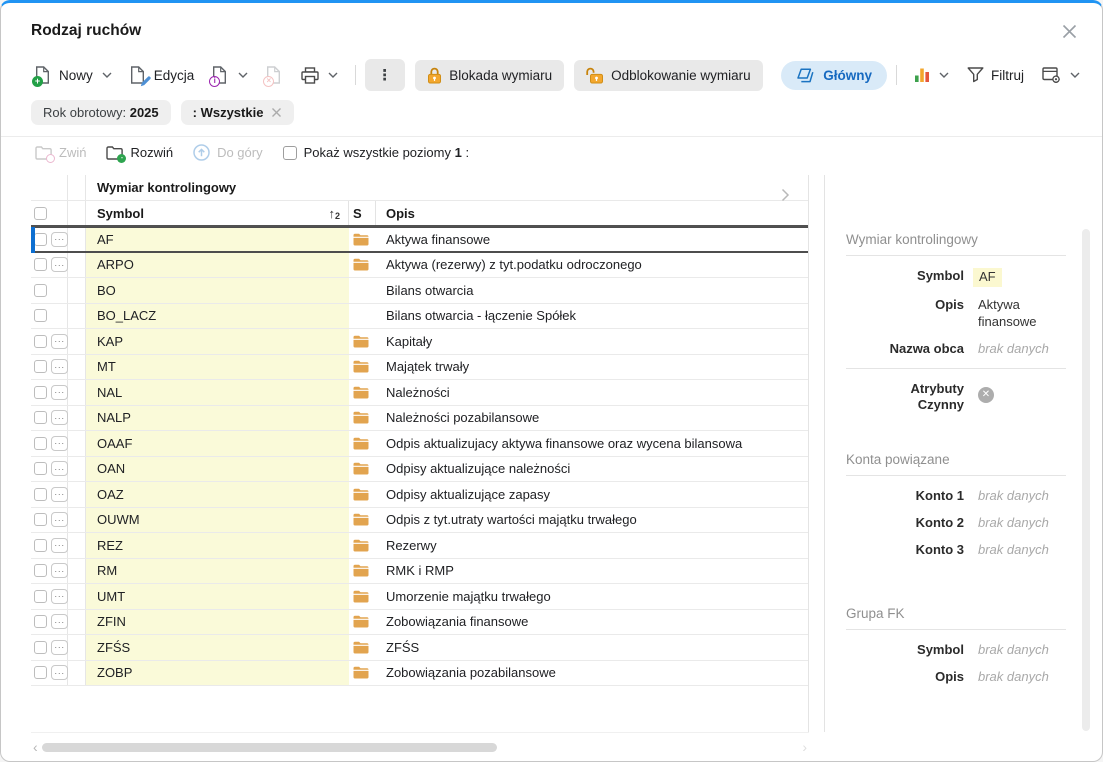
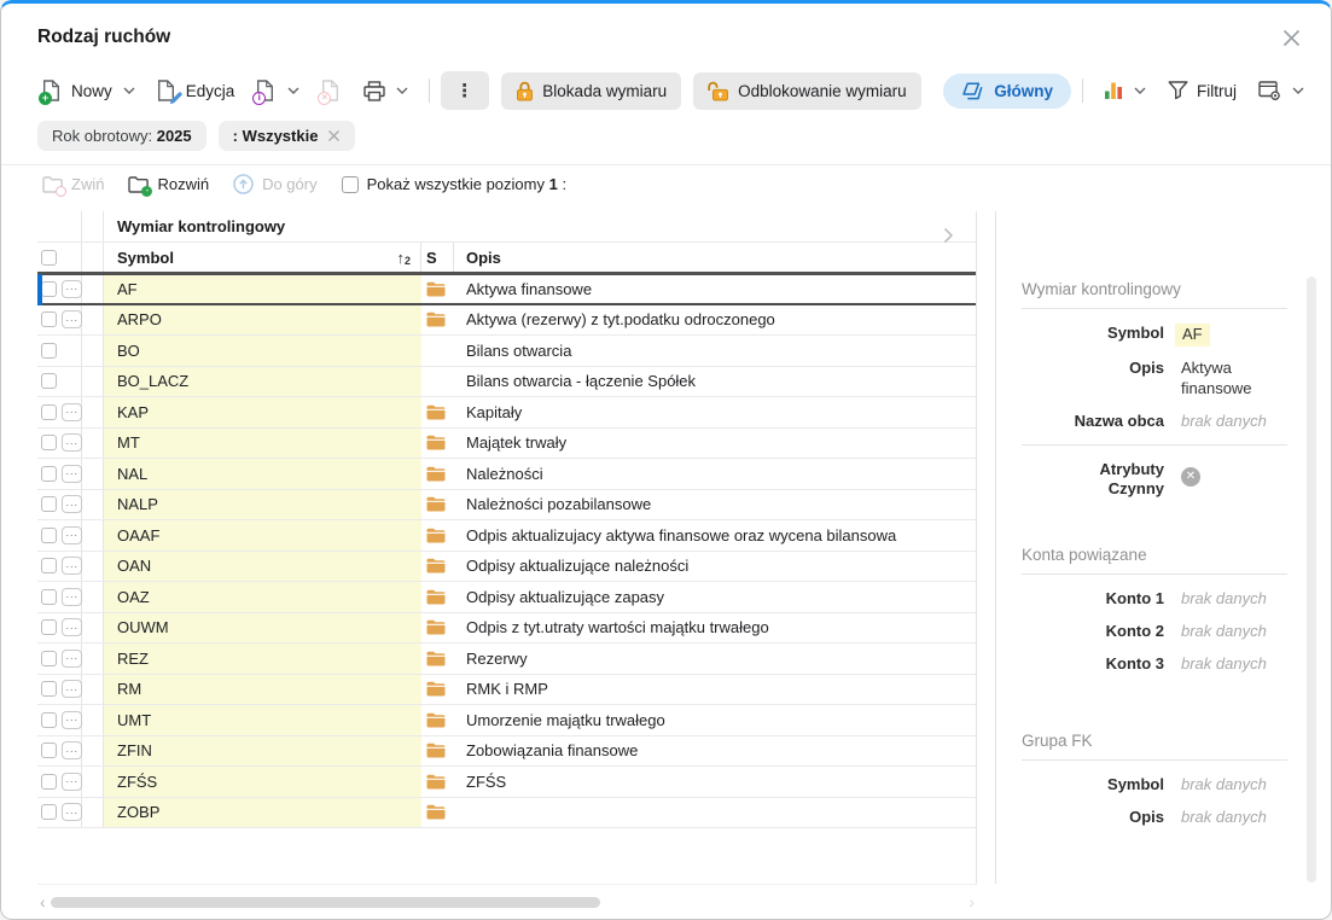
  Rodzaj ruchów
  +
  Nowy
  Edycja
  i
  ×
  ⋮
  Blokada wymiaru
  Odblokowanie wymiaru
  Główny
  Filtruj
  Rok obrotowy: 2025
  : Wszystkie
  Zwiń
  -
  Rozwiń
  Do góry
  Pokaż wszystkie poziomy 1 :
  Wymiar kontrolingowy
  Symbol
  ↑
  2
  S
  Opis
  ···
  AF
  Aktywa finansowe
  ···
  ARPO
  Aktywa (rezerwy) z tyt.podatku odroczonego
  BO
  Bilans otwarcia
  BO_LACZ
  Bilans otwarcia - łączenie Spółek
  ···
  KAP
  Kapitały
  ···
  MT
  Majątek trwały
  ···
  NAL
  Należności
  ···
  NALP
  Należności pozabilansowe
  ···
  OAAF
  Odpis aktualizujacy aktywa finansowe oraz wycena bilansowa
  ···
  OAN
  Odpisy aktualizujące należności
  ···
  OAZ
  Odpisy aktualizujące zapasy
  ···
  OUWM
  Odpis z tyt.utraty wartości majątku trwałego
  ···
  REZ
  Rezerwy
  ···
  RM
  RMK i RMP
  ···
  UMT
  Umorzenie majątku trwałego
  ···
  ZFIN
  Zobowiązania finansowe
  ···
  ZFŚS
  ZFŚS
  ···
  ZOBP
- Zobowiązania pozabilansowe
  ‹
  ›
  Wymiar kontrolingowy
  Symbol
  AF
  Opis
  Aktywa finansowe
  Nazwa obca
  brak danych
  Atrybuty Czynny
  ✕
  Konta powiązane
  Konto 1
  brak danych
  Konto 2
  brak danych
  Konto 3
  brak danych
  Grupa FK
  Symbol
  brak danych
  Opis
  brak danych
